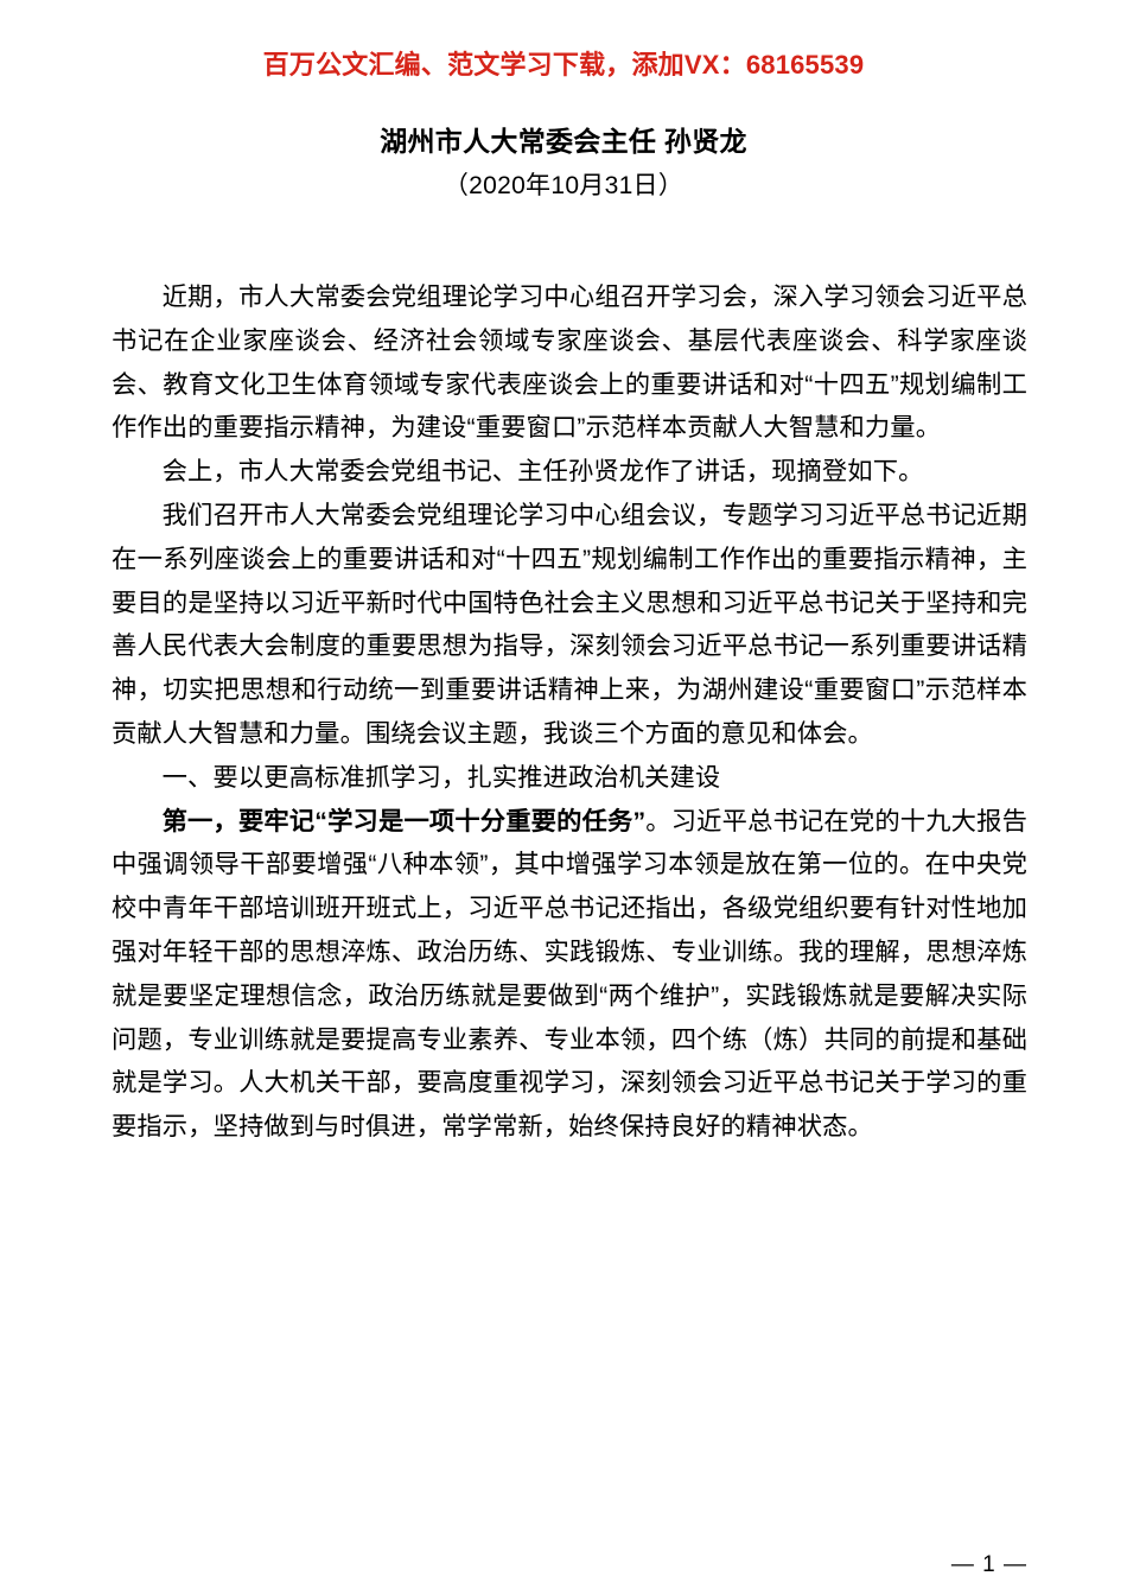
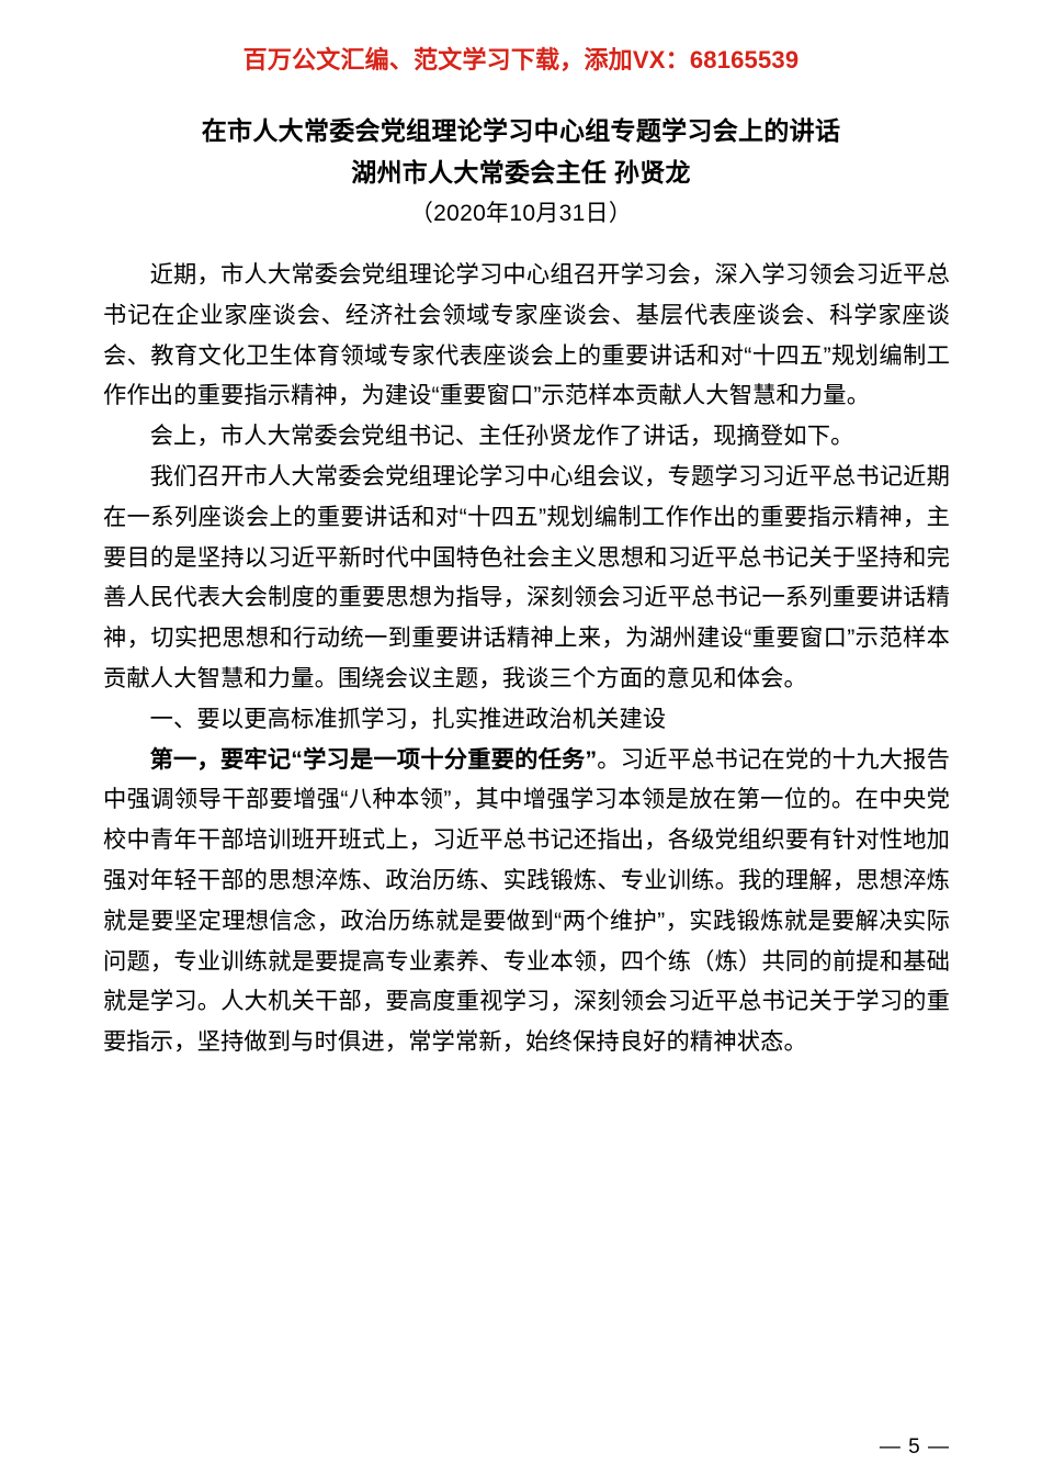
  百万公文汇编、范文学习下载，添加VX：68165539
+ 在市人大常委会党组理论学习中心组专题学习会上的讲话
  湖州市人大常委会主任 孙贤龙
  （2020年10月31日）
  近期，市人大常委会党组理论学习中心组召开学习会，深入学习领会习近平总书记在企业家座谈会、经济社会领域专家座谈会、基层代表座谈会、科学家座谈会、教育文化卫生体育领域专家代表座谈会上的重要讲话和对“十四五”规划编制工作作出的重要指示精神，为建设“重要窗口”示范样本贡献人大智慧和力量。
  会上，市人大常委会党组书记、主任孙贤龙作了讲话，现摘登如下。
  我们召开市人大常委会党组理论学习中心组会议，专题学习习近平总书记近期在一系列座谈会上的重要讲话和对“十四五”规划编制工作作出的重要指示精神，主要目的是坚持以习近平新时代中国特色社会主义思想和习近平总书记关于坚持和完善人民代表大会制度的重要思想为指导，深刻领会习近平总书记一系列重要讲话精神，切实把思想和行动统一到重要讲话精神上来，为湖州建设“重要窗口”示范样本贡献人大智慧和力量。围绕会议主题，我谈三个方面的意见和体会。
  一、要以更高标准抓学习，扎实推进政治机关建设
  第一，要牢记“学习是一项十分重要的任务”。习近平总书记在党的十九大报告中强调领导干部要增强“八种本领”，其中增强学习本领是放在第一位的。在中央党校中青年干部培训班开班式上，习近平总书记还指出，各级党组织要有针对性地加强对年轻干部的思想淬炼、政治历练、实践锻炼、专业训练。我的理解，思想淬炼就是要坚定理想信念，政治历练就是要做到“两个维护”，实践锻炼就是要解决实际问题，专业训练就是要提高专业素养、专业本领，四个练（炼）共同的前提和基础就是学习。人大机关干部，要高度重视学习，深刻领会习近平总书记关于学习的重要指示，坚持做到与时俱进，常学常新，始终保持良好的精神状态。
- — 1 —
+ — 5 —
